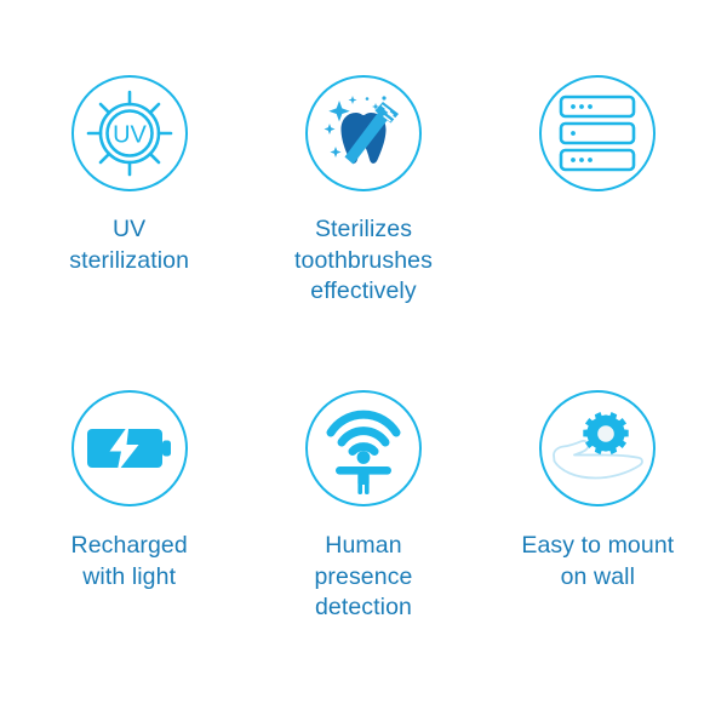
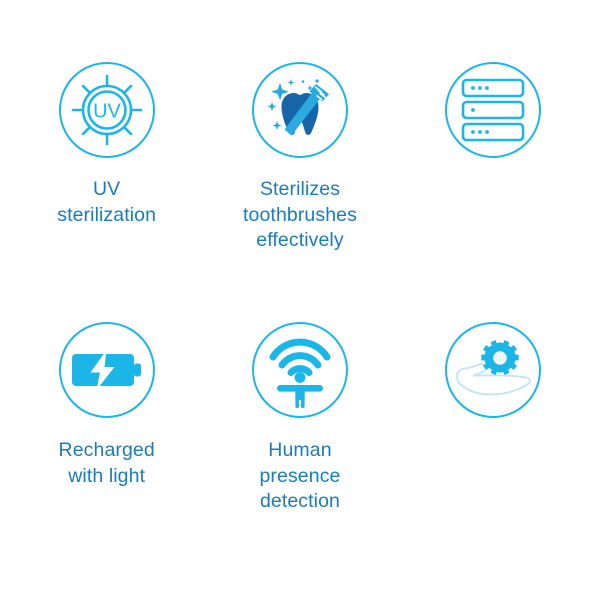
  UV
  UV
  sterilization
  Sterilizes
  toothbrushes
  effectively
  Recharged
  with light
  Human
  presence
  detection
- Easy to mount
- on wall
